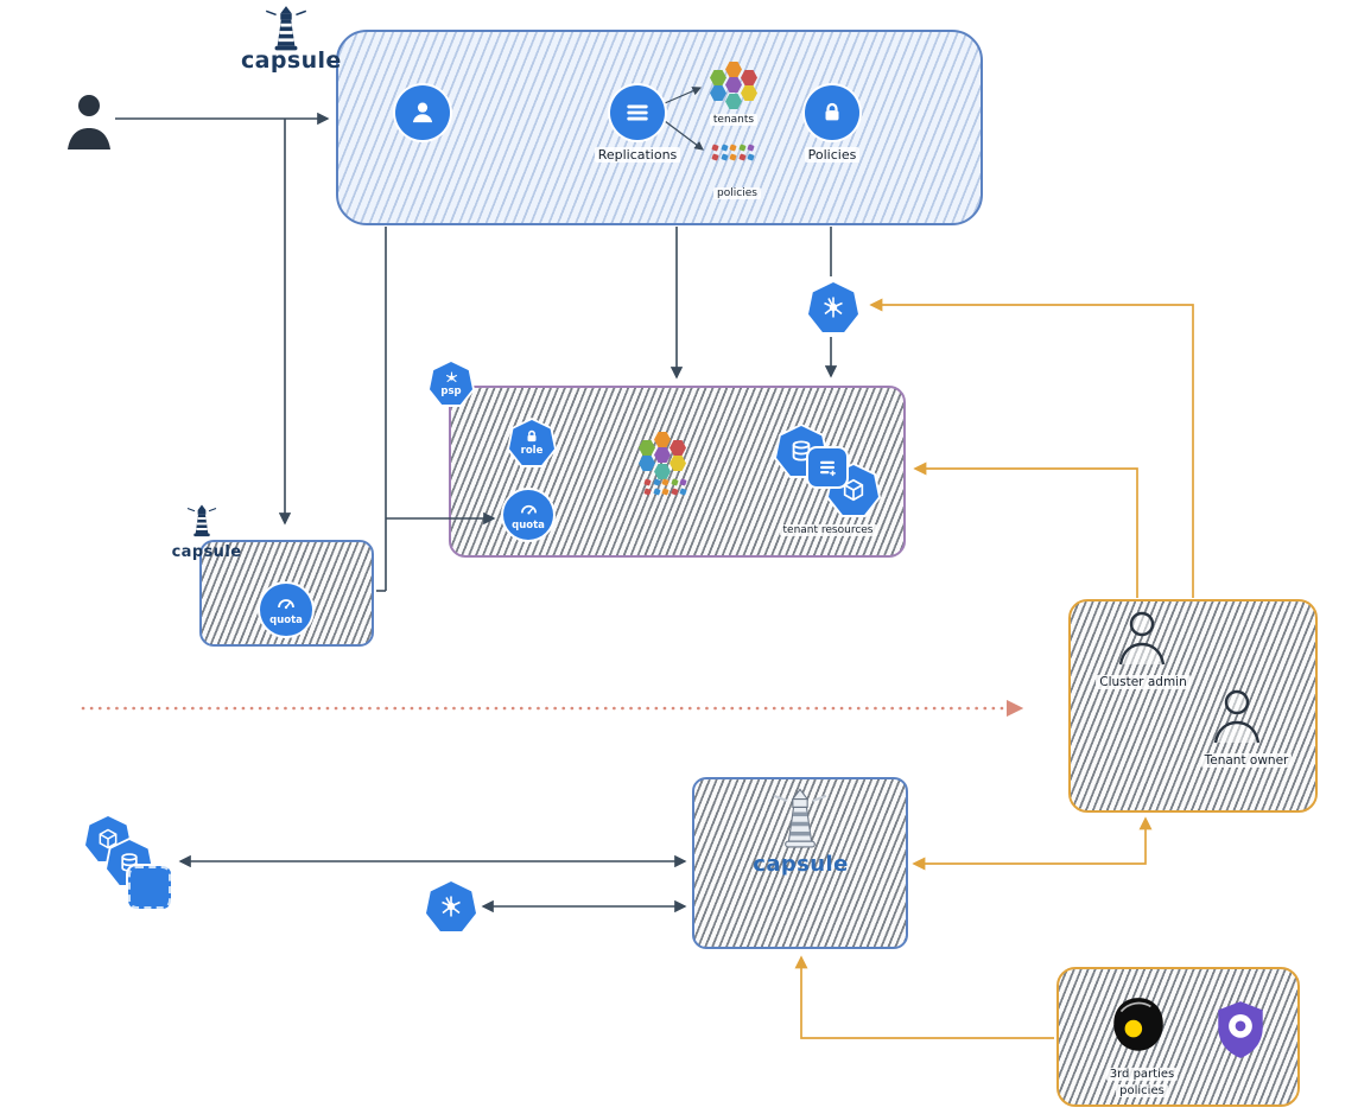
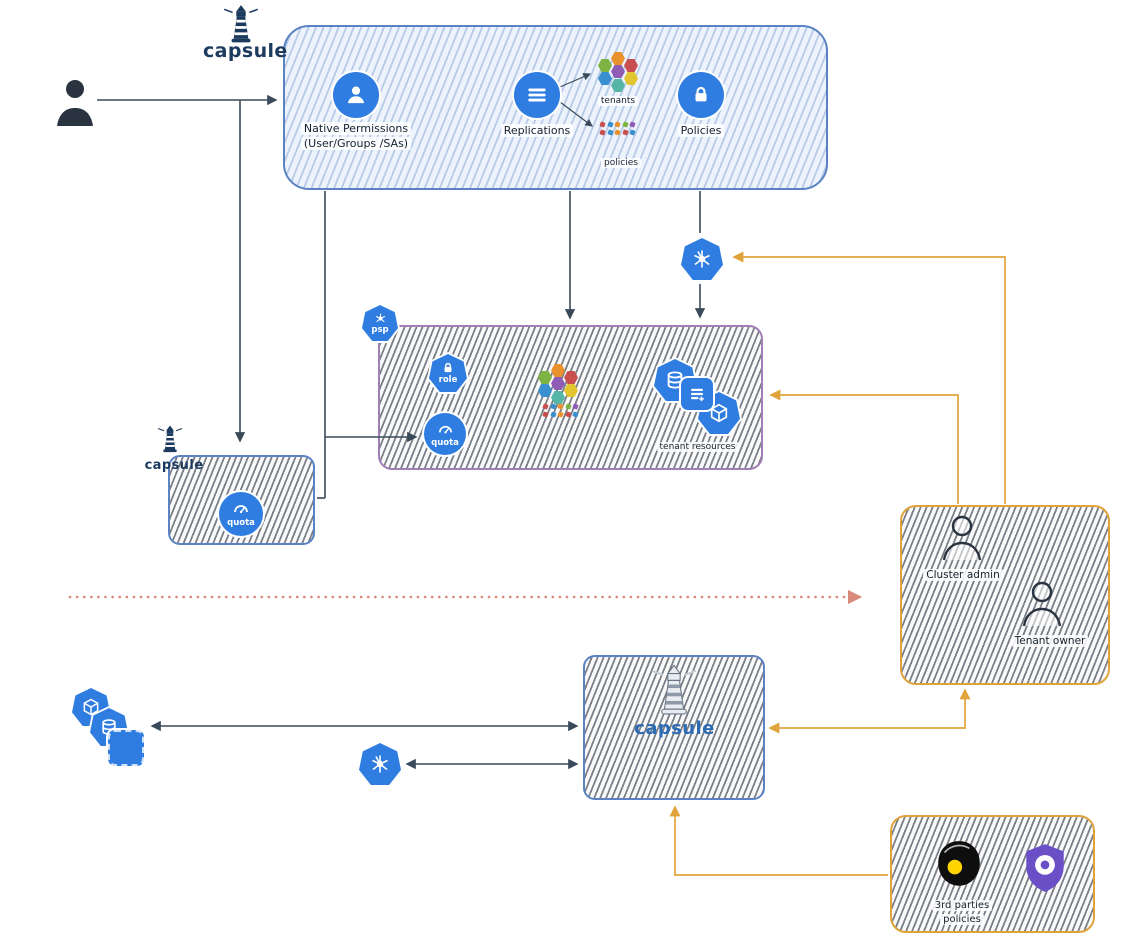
  capsule
+ Native Permissions
+ (User/Groups /SAs)
  Replications
  tenants
  policies
  Policies
  psp
  role
  quota
  tenant resources
  capsule
  quota
  capsule
  Cluster admin
  Tenant owner
  3rd parties
  policies
